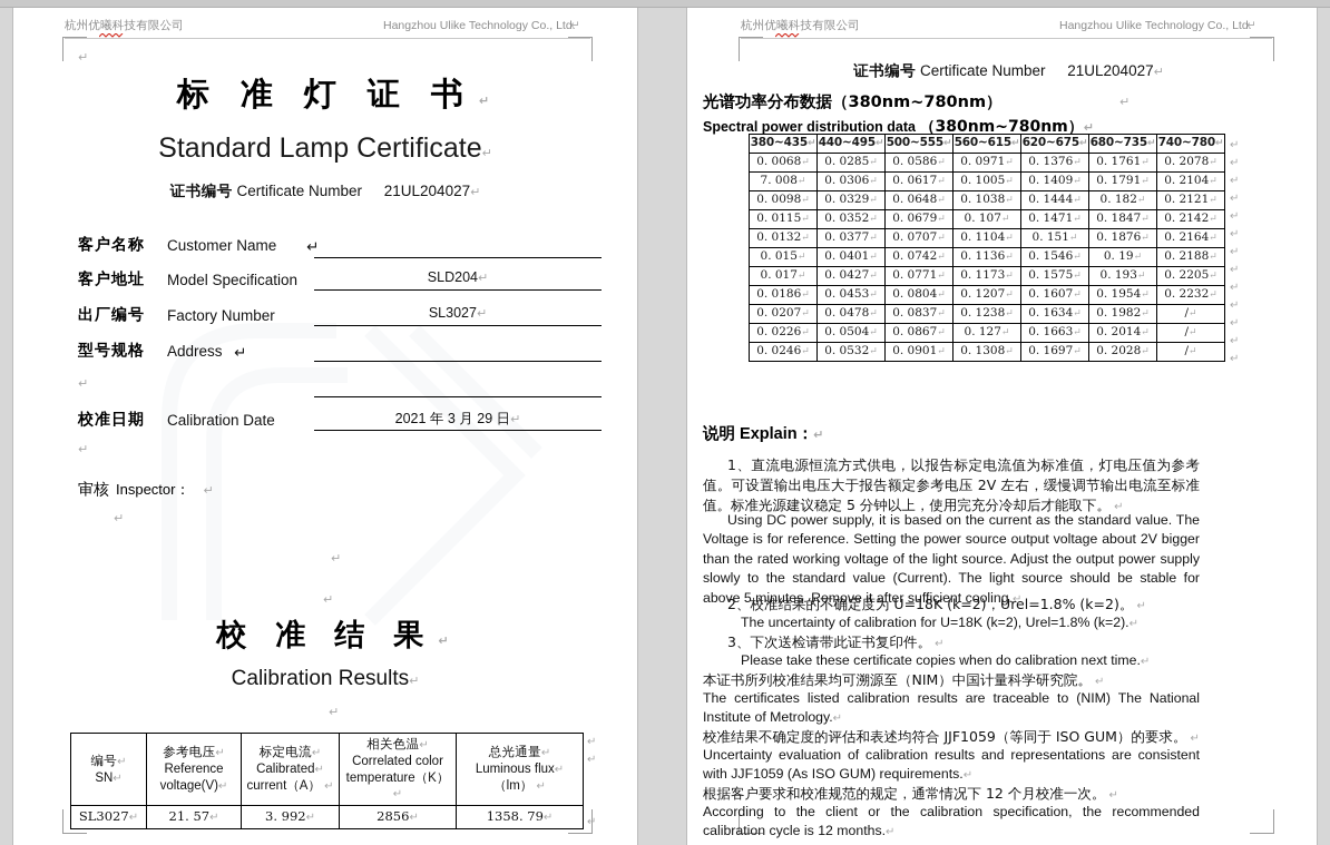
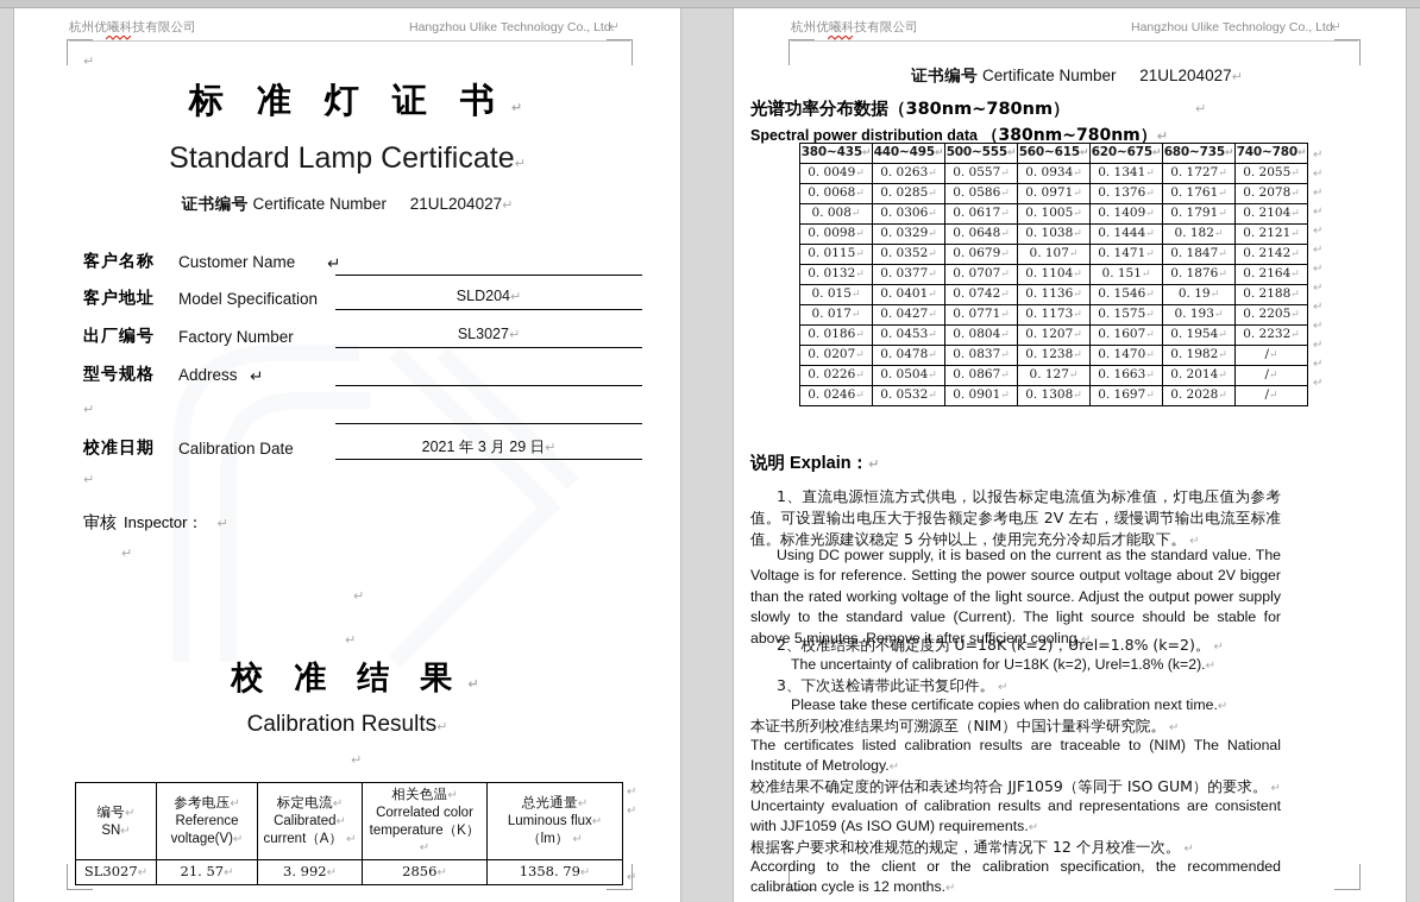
  杭州优曦科技有限公司
  Hangzhou Ulike Technology Co., Ltd.
  ↵
  ↵
  标 准 灯 证 书 ↵
  Standard Lamp Certificate↵
  证书编号 Certificate Number 21UL204027↵
  客户名称
  Customer Name
  ↵
  客户地址
  Model Specification
  出厂编号
  Factory Number
  型号规格
  Address
  ↵
  ↵
  校准日期
  Calibration Date
  SLD204↵
  SL3027↵
  2021 年 3 月 29 日↵
  ↵
  审核 Inspector： ↵
  ↵
  ↵
  ↵
  校 准 结 果 ↵
  Calibration Results↵
  ↵
  编号↵ SN↵	参考电压↵ Reference voltage(V)↵	标定电流↵ Calibrated↵ current（A） ↵	相关色温↵ Correlated color temperature（K） ↵	总光通量↵ Luminous flux↵ （lm） ↵
  SL3027↵	21. 57↵	3. 992↵	2856↵	1358. 79↵
  ↵
  ↵
  ↵
  杭州优曦科技有限公司
  Hangzhou Ulike Technology Co., Ltd.
  ↵
  证书编号 Certificate Number 21UL204027↵
  光谱功率分布数据（380nm~780nm）
  ↵
  Spectral power distribution data （380nm~780nm）↵
  380~435↵	440~495↵	500~555↵	560~615↵	620~675↵	680~735↵	740~780↵
+ 0. 0049↵	0. 0263↵	0. 0557↵	0. 0934↵	0. 1341↵	0. 1727↵	0. 2055↵
  0. 0068↵	0. 0285↵	0. 0586↵	0. 0971↵	0. 1376↵	0. 1761↵	0. 2078↵
- 7. 008↵	0. 0306↵	0. 0617↵	0. 1005↵	0. 1409↵	0. 1791↵	0. 2104↵
+ 0. 008↵	0. 0306↵	0. 0617↵	0. 1005↵	0. 1409↵	0. 1791↵	0. 2104↵
  0. 0098↵	0. 0329↵	0. 0648↵	0. 1038↵	0. 1444↵	0. 182↵	0. 2121↵
  0. 0115↵	0. 0352↵	0. 0679↵	0. 107↵	0. 1471↵	0. 1847↵	0. 2142↵
  0. 0132↵	0. 0377↵	0. 0707↵	0. 1104↵	0. 151↵	0. 1876↵	0. 2164↵
  0. 015↵	0. 0401↵	0. 0742↵	0. 1136↵	0. 1546↵	0. 19↵	0. 2188↵
  0. 017↵	0. 0427↵	0. 0771↵	0. 1173↵	0. 1575↵	0. 193↵	0. 2205↵
  0. 0186↵	0. 0453↵	0. 0804↵	0. 1207↵	0. 1607↵	0. 1954↵	0. 2232↵
- 0. 0207↵	0. 0478↵	0. 0837↵	0. 1238↵	0. 1634↵	0. 1982↵	/↵
+ 0. 0207↵	0. 0478↵	0. 0837↵	0. 1238↵	0. 1470↵	0. 1982↵	/↵
  0. 0226↵	0. 0504↵	0. 0867↵	0. 127↵	0. 1663↵	0. 2014↵	/↵
  0. 0246↵	0. 0532↵	0. 0901↵	0. 1308↵	0. 1697↵	0. 2028↵	/↵
  ↵
  ↵
  ↵
  ↵
  ↵
  ↵
  ↵
  ↵
  ↵
  ↵
  ↵
  ↵
  ↵
  说明 Explain：↵
  1、直流电源恒流方式供电，以报告标定电流值为标准值，灯电压值为参考值。可设置输出电压大于报告额定参考电压 2V 左右，缓慢调节输出电流至标准值。标准光源建议稳定 5 分钟以上，使用完充分冷却后才能取下。 ↵
  Using DC power supply, it is based on the current as the standard value. The Voltage is for reference. Setting the power source output voltage about 2V bigger than the rated working voltage of the light source. Adjust the output power supply slowly to the standard value (Current). The light source should be stable for above 5 minutes. Remove it after sufficient cooling.↵
  2、校准结果的不确定度为 U=18K (k=2)，Urel=1.8% (k=2)。 ↵
  The uncertainty of calibration for U=18K (k=2), Urel=1.8% (k=2).↵
  3、下次送检请带此证书复印件。 ↵
  Please take these certificate copies when do calibration next time.↵
  本证书所列校准结果均可溯源至（NIM）中国计量科学研究院。 ↵
  The certificates listed calibration results are traceable to (NIM) The National Institute of Metrology.↵
  校准结果不确定度的评估和表述均符合 JJF1059（等同于 ISO GUM）的要求。 ↵
  Uncertainty evaluation of calibration results and representations are consistent with JJF1059 (As ISO GUM) requirements.↵
  根据客户要求和校准规范的规定，通常情况下 12 个月校准一次。 ↵
  According to the client or the calibration specification, the recommended calibration cycle is 12 months.↵
